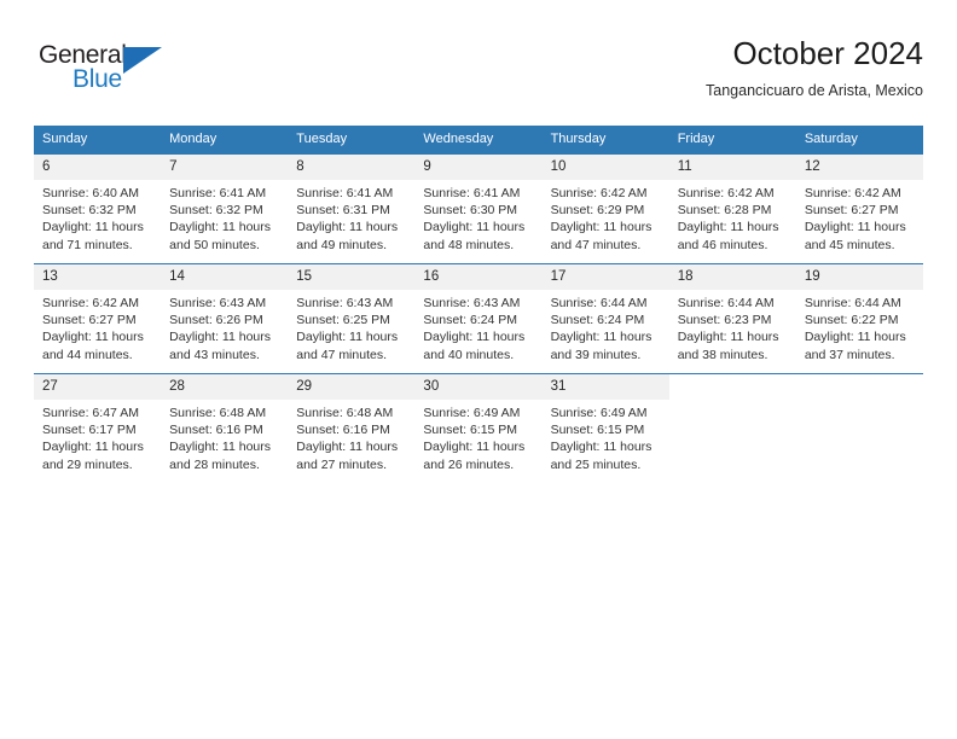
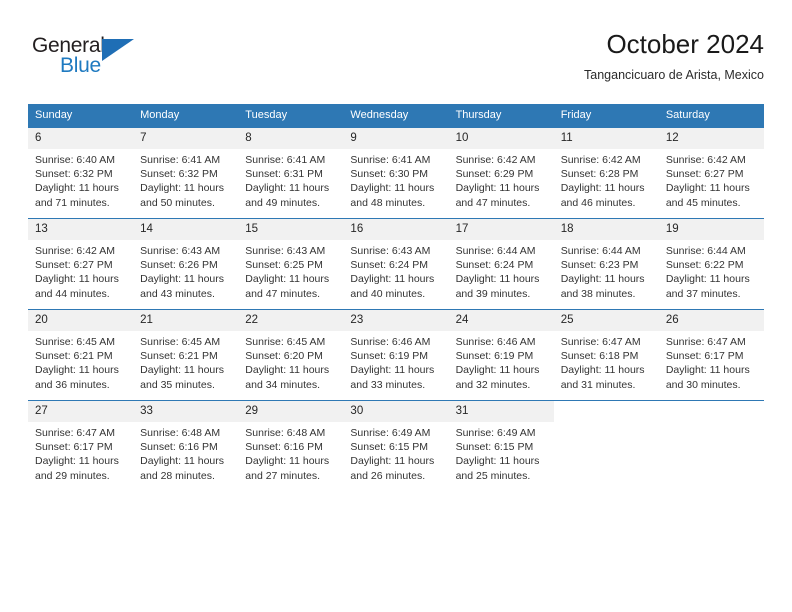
  General
  Blue
  October 2024
  Tangancicuaro de Arista, Mexico
  Sunday	Monday	Tuesday	Wednesday	Thursday	Friday	Saturday
  6Sunrise: 6:40 AMSunset: 6:32 PMDaylight: 11 hoursand 71 minutes.	7Sunrise: 6:41 AMSunset: 6:32 PMDaylight: 11 hoursand 50 minutes.	8Sunrise: 6:41 AMSunset: 6:31 PMDaylight: 11 hoursand 49 minutes.	9Sunrise: 6:41 AMSunset: 6:30 PMDaylight: 11 hoursand 48 minutes.	10Sunrise: 6:42 AMSunset: 6:29 PMDaylight: 11 hoursand 47 minutes.	11Sunrise: 6:42 AMSunset: 6:28 PMDaylight: 11 hoursand 46 minutes.	12Sunrise: 6:42 AMSunset: 6:27 PMDaylight: 11 hoursand 45 minutes.
  13Sunrise: 6:42 AMSunset: 6:27 PMDaylight: 11 hoursand 44 minutes.	14Sunrise: 6:43 AMSunset: 6:26 PMDaylight: 11 hoursand 43 minutes.	15Sunrise: 6:43 AMSunset: 6:25 PMDaylight: 11 hoursand 47 minutes.	16Sunrise: 6:43 AMSunset: 6:24 PMDaylight: 11 hoursand 40 minutes.	17Sunrise: 6:44 AMSunset: 6:24 PMDaylight: 11 hoursand 39 minutes.	18Sunrise: 6:44 AMSunset: 6:23 PMDaylight: 11 hoursand 38 minutes.	19Sunrise: 6:44 AMSunset: 6:22 PMDaylight: 11 hoursand 37 minutes.
+ 20Sunrise: 6:45 AMSunset: 6:21 PMDaylight: 11 hoursand 36 minutes.	21Sunrise: 6:45 AMSunset: 6:21 PMDaylight: 11 hoursand 35 minutes.	22Sunrise: 6:45 AMSunset: 6:20 PMDaylight: 11 hoursand 34 minutes.	23Sunrise: 6:46 AMSunset: 6:19 PMDaylight: 11 hoursand 33 minutes.	24Sunrise: 6:46 AMSunset: 6:19 PMDaylight: 11 hoursand 32 minutes.	25Sunrise: 6:47 AMSunset: 6:18 PMDaylight: 11 hoursand 31 minutes.	26Sunrise: 6:47 AMSunset: 6:17 PMDaylight: 11 hoursand 30 minutes.
- 27Sunrise: 6:47 AMSunset: 6:17 PMDaylight: 11 hoursand 29 minutes.	28Sunrise: 6:48 AMSunset: 6:16 PMDaylight: 11 hoursand 28 minutes.	29Sunrise: 6:48 AMSunset: 6:16 PMDaylight: 11 hoursand 27 minutes.	30Sunrise: 6:49 AMSunset: 6:15 PMDaylight: 11 hoursand 26 minutes.	31Sunrise: 6:49 AMSunset: 6:15 PMDaylight: 11 hoursand 25 minutes.
+ 27Sunrise: 6:47 AMSunset: 6:17 PMDaylight: 11 hoursand 29 minutes.	33Sunrise: 6:48 AMSunset: 6:16 PMDaylight: 11 hoursand 28 minutes.	29Sunrise: 6:48 AMSunset: 6:16 PMDaylight: 11 hoursand 27 minutes.	30Sunrise: 6:49 AMSunset: 6:15 PMDaylight: 11 hoursand 26 minutes.	31Sunrise: 6:49 AMSunset: 6:15 PMDaylight: 11 hoursand 25 minutes.
